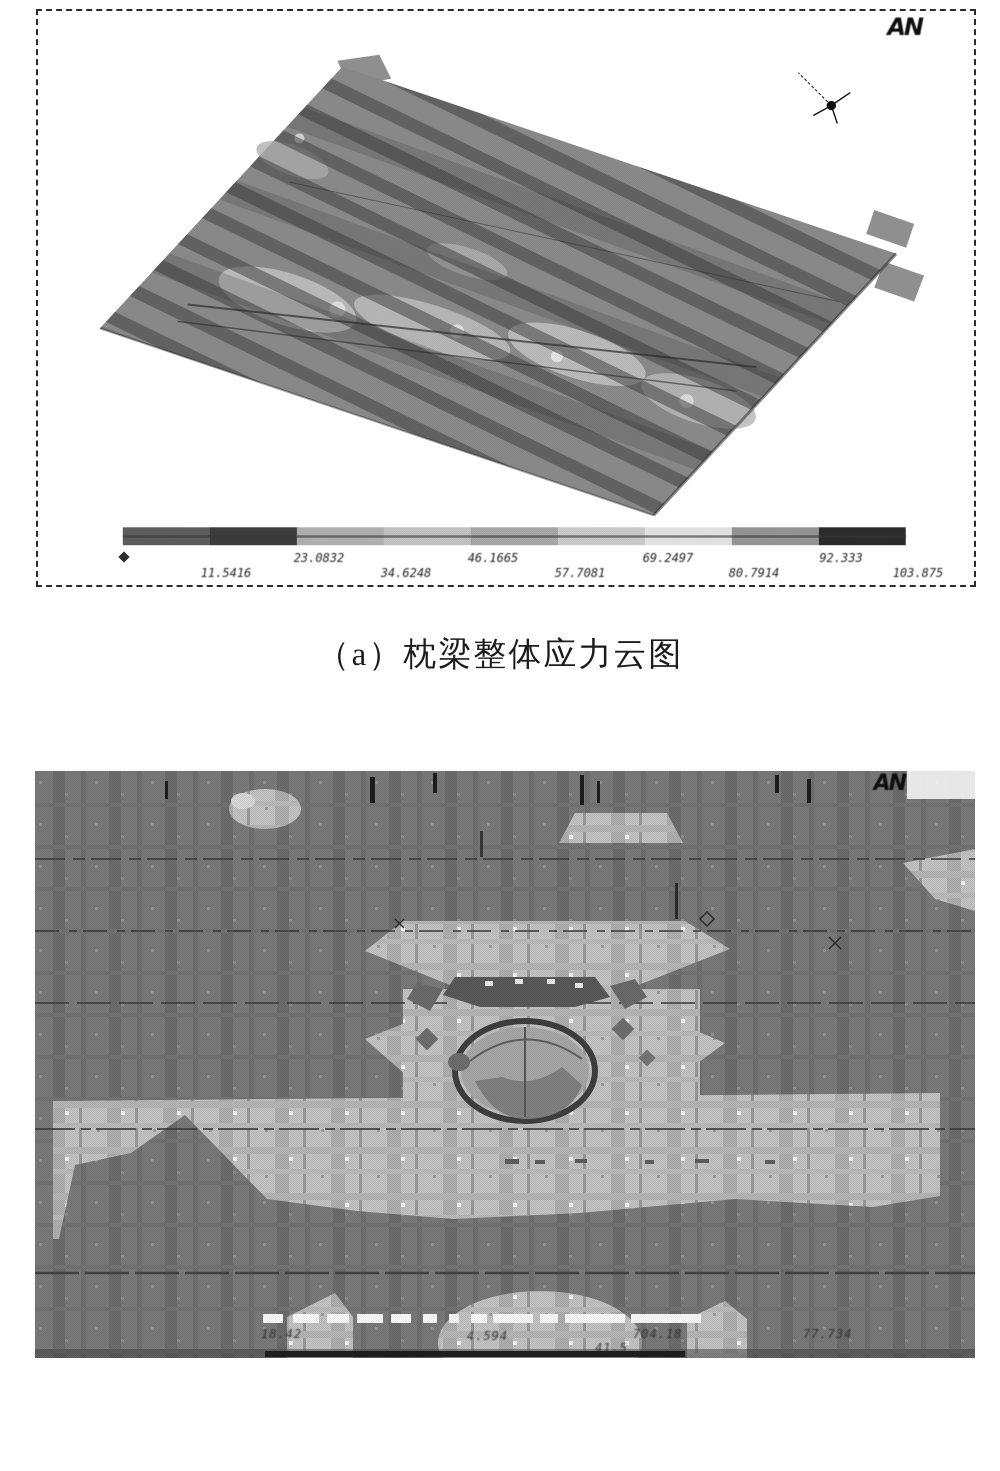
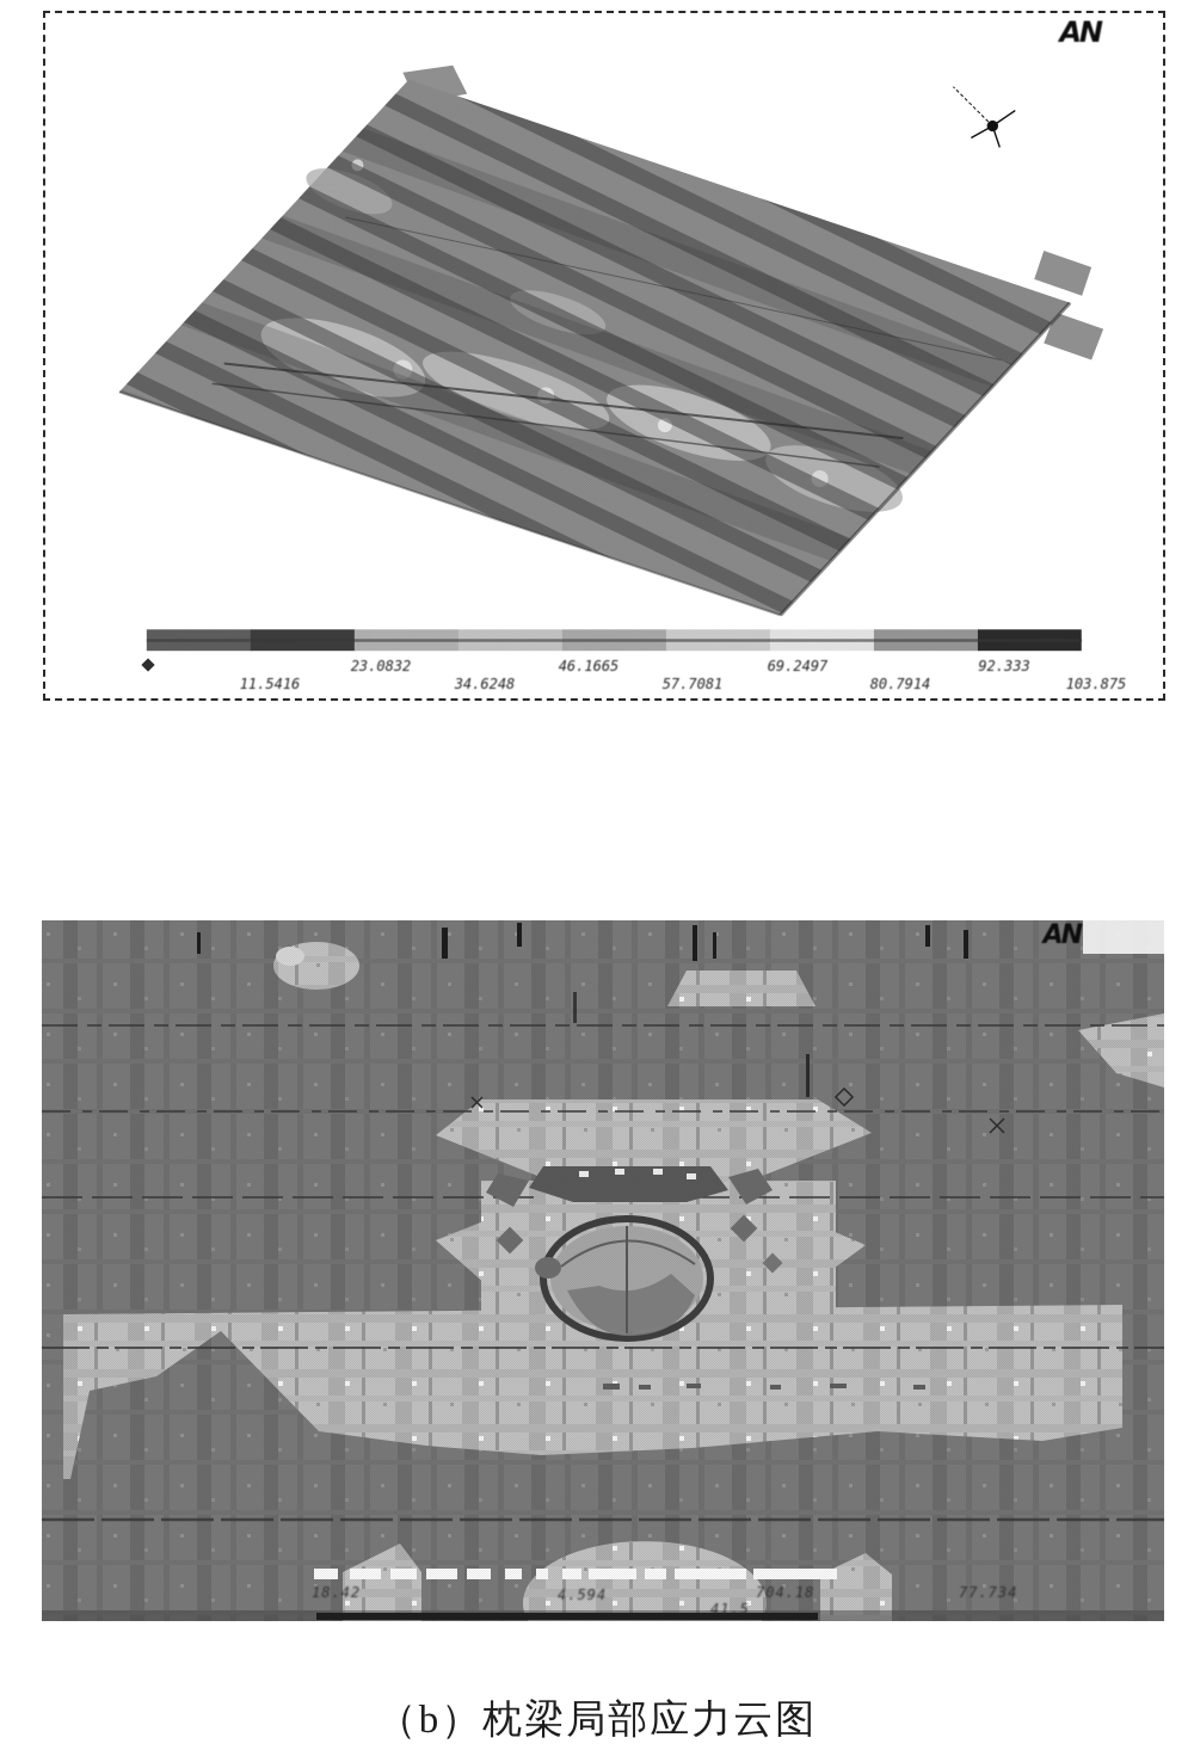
  AN
  11.5416
  23.0832
  34.6248
  46.1665
  57.7081
  69.2497
  80.7914
  92.333
  103.875
- （a）枕梁整体应力云图
  AN
  18.42
  4.594
  41.5
  704.18
  77.734
+ （b）枕梁局部应力云图
